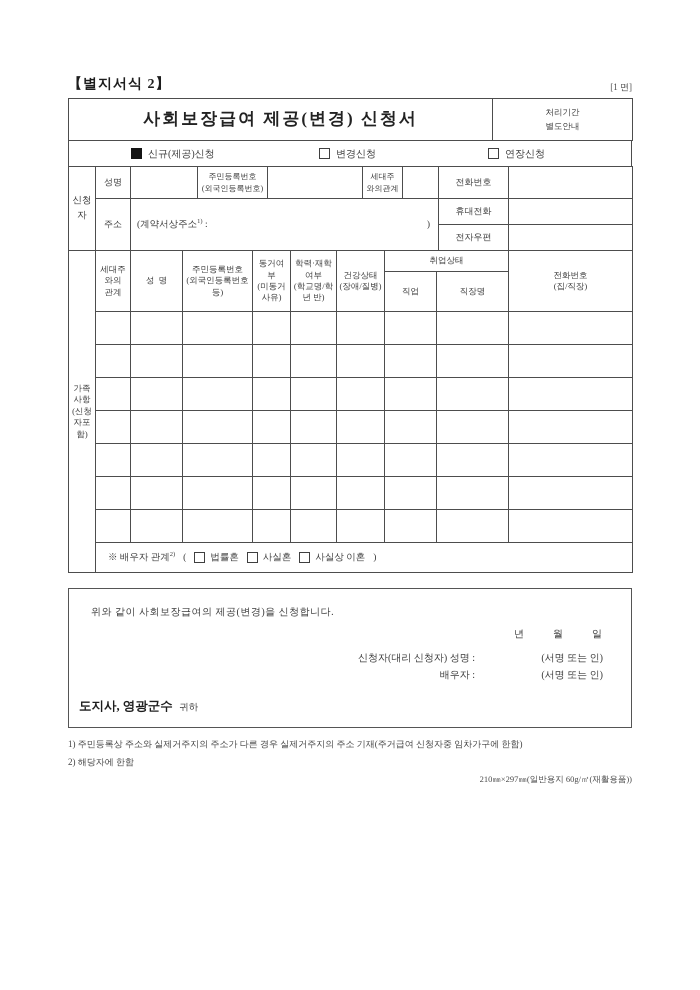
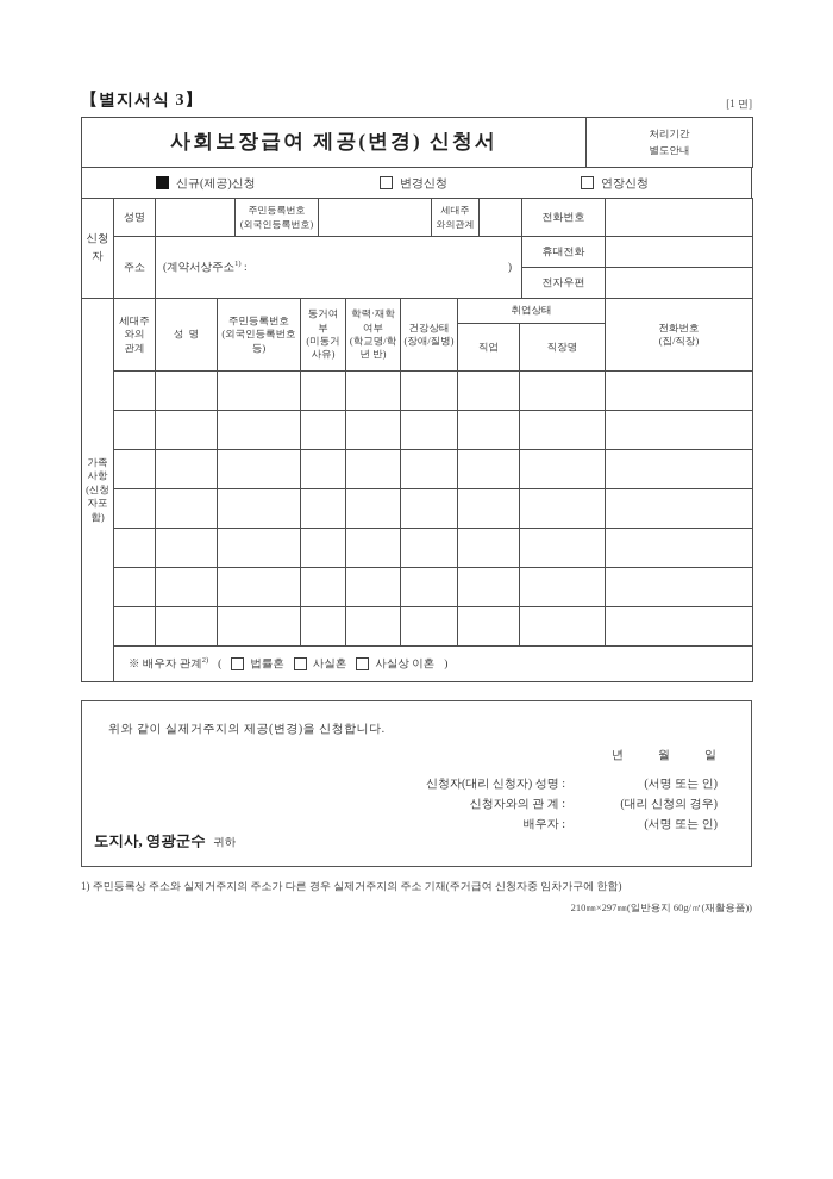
- 【별지서식 2】
+ 【별지서식 3】
  [1 면]
  사회보장급여 제공(변경) 신청서	처리기간 별도안내
  신규(제공)신청 변경신청 연장신청
  신청 자	성명		주민등록번호 (외국인등록번호)		세대주 와의관계		전화번호
  주소	(계약서상주소 : )	휴대전화
  전자우편
  가족 사항 (신청 자포 함)	세대주 와의 관계	성 명	주민등록번호 (외국인등록번호 등)	동거여부 (미동거 사유)	학력·재학 여부 (학교명/학 년 반)	건강상태 (장애/질병)	취업상태	전화번호 (집/직장)
  직업	직장명
  ※ 배우자 관계 ( 법률혼 사실혼 사실상 이혼 )
- 위와 같이 사회보장급여의 제공(변경)을 신청합니다.
+ 위와 같이 실제거주지의 제공(변경)을 신청합니다.
  년 월 일
  신청자(대리 신청자) 성명 :
  (서명 또는 인)
+ 신청자와의 관 계 :
+ (대리 신청의 경우)
  배우자 :
  (서명 또는 인)
  도지사, 영광군수 귀하
  1) 주민등록상 주소와 실제거주지의 주소가 다른 경우 실제거주지의 주소 기재(주거급여 신청자중 임차가구에 한함)
- 2) 해당자에 한함
  210㎜×297㎜(일반용지 60g/㎡(재활용품))
